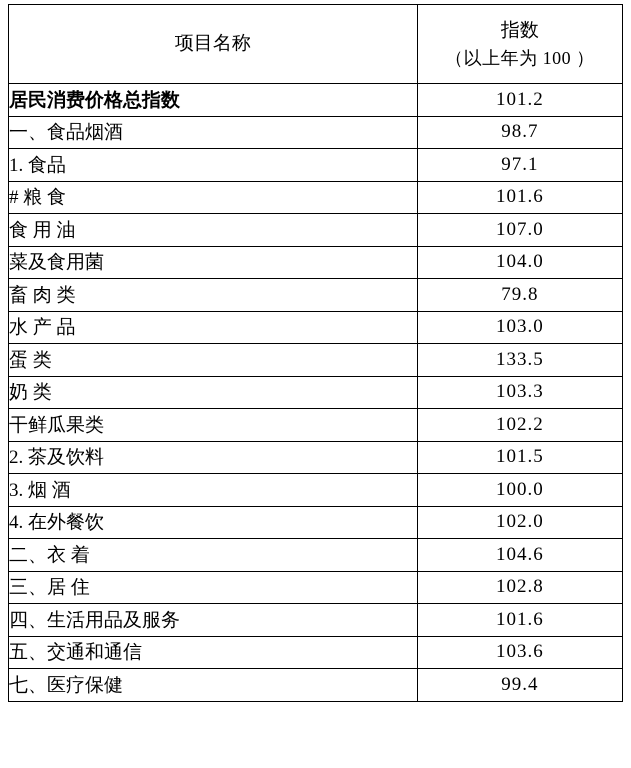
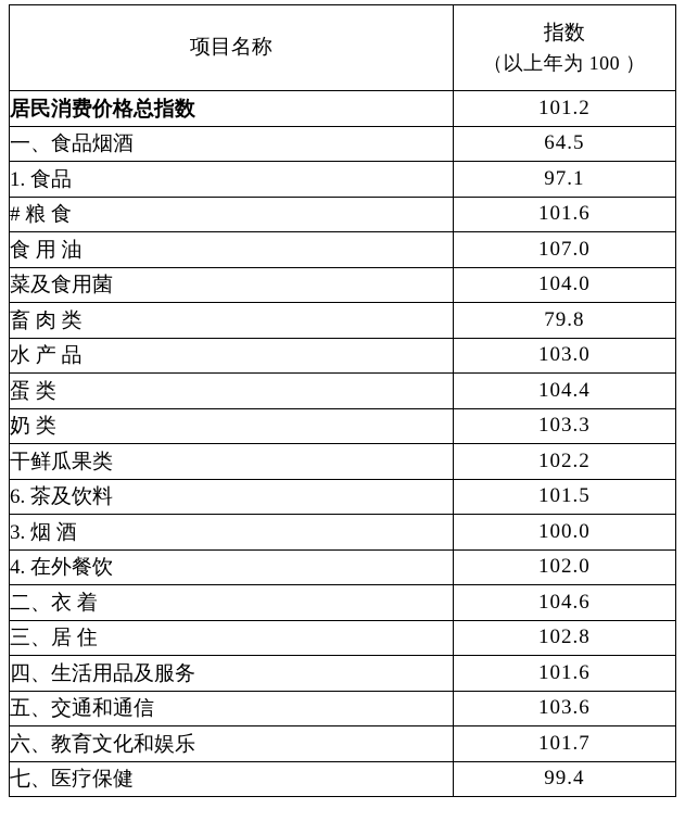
  项目名称	指数 （以上年为 100 ）
  居民消费价格总指数	101.2
- 一、食品烟酒	98.7
+ 一、食品烟酒	64.5
  1. 食品	97.1
  # 粮 食	101.6
  食 用 油	107.0
  菜及食用菌	104.0
  畜 肉 类	79.8
  水 产 品	103.0
- 蛋 类	133.5
+ 蛋 类	104.4
  奶 类	103.3
  干鲜瓜果类	102.2
- 2. 茶及饮料	101.5
+ 6. 茶及饮料	101.5
  3. 烟 酒	100.0
  4. 在外餐饮	102.0
  二、衣 着	104.6
  三、居 住	102.8
  四、生活用品及服务	101.6
  五、交通和通信	103.6
+ 六、教育文化和娱乐	101.7
  七、医疗保健	99.4
